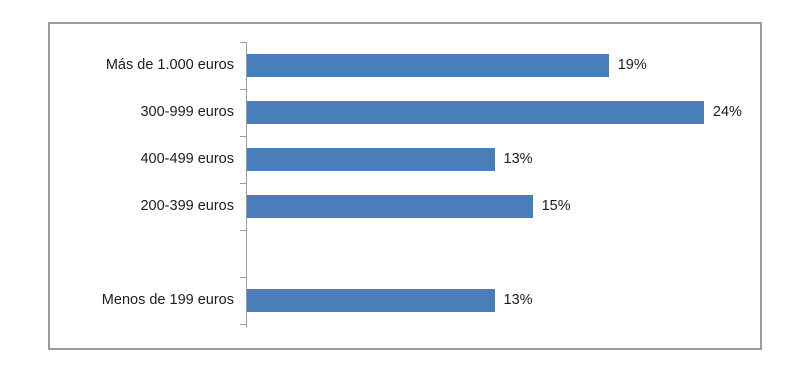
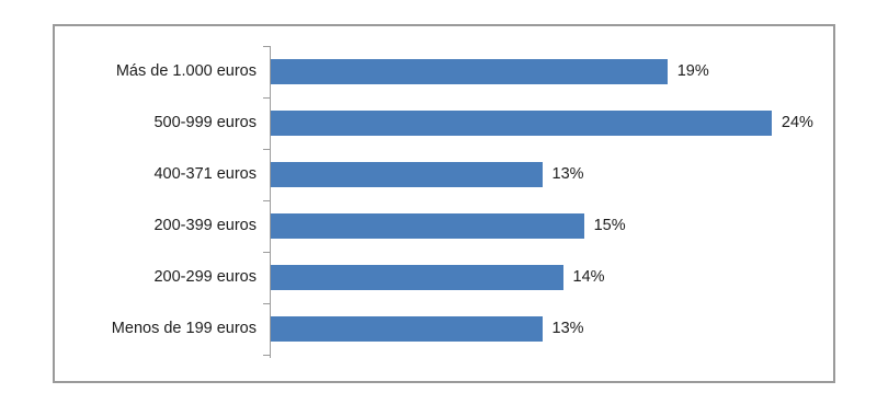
  Más de 1.000 euros
  19%
- 300-999 euros
+ 500-999 euros
  24%
- 400-499 euros
+ 400-371 euros
  13%
  200-399 euros
  15%
+ 200-299 euros
+ 14%
  Menos de 199 euros
  13%
